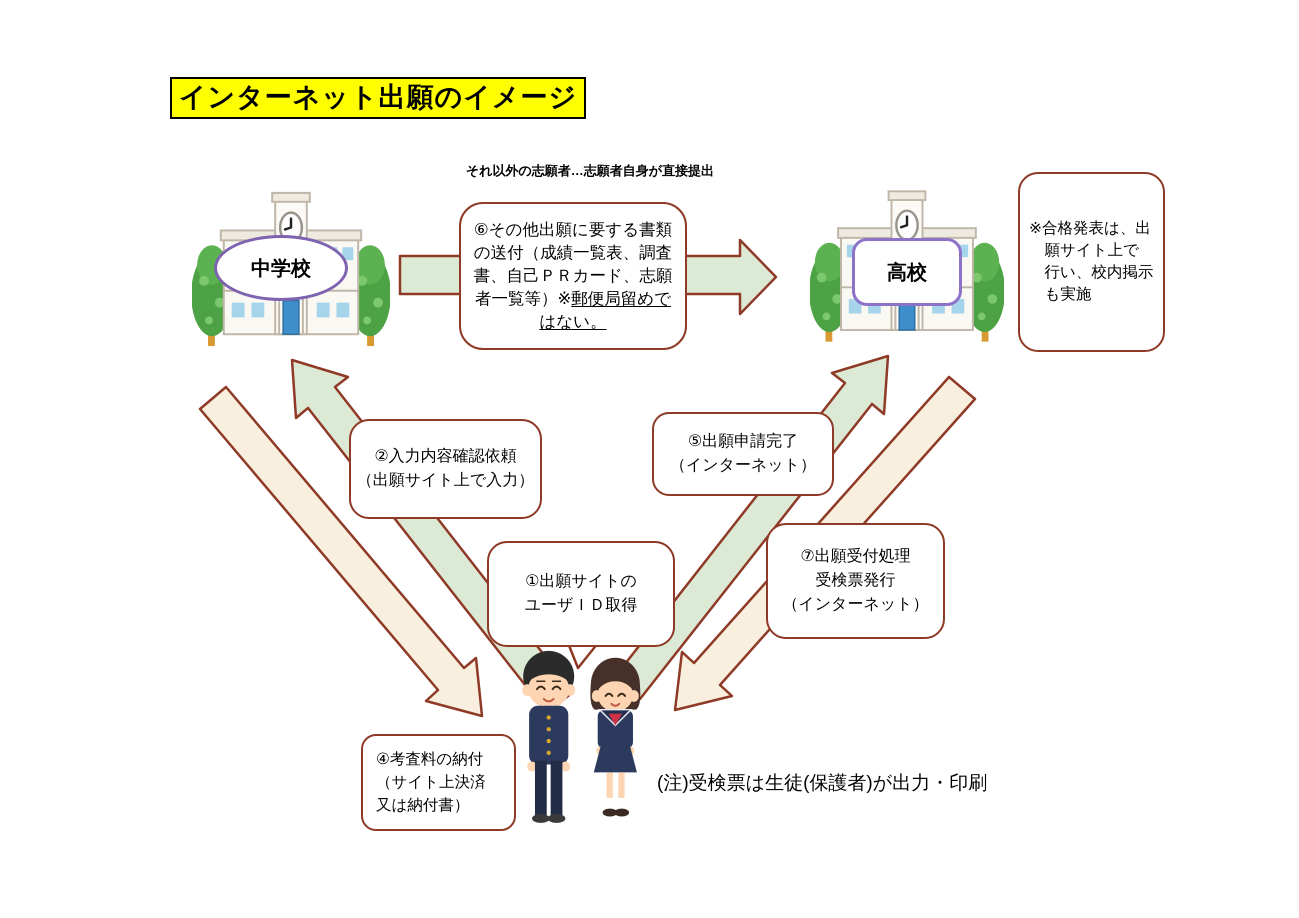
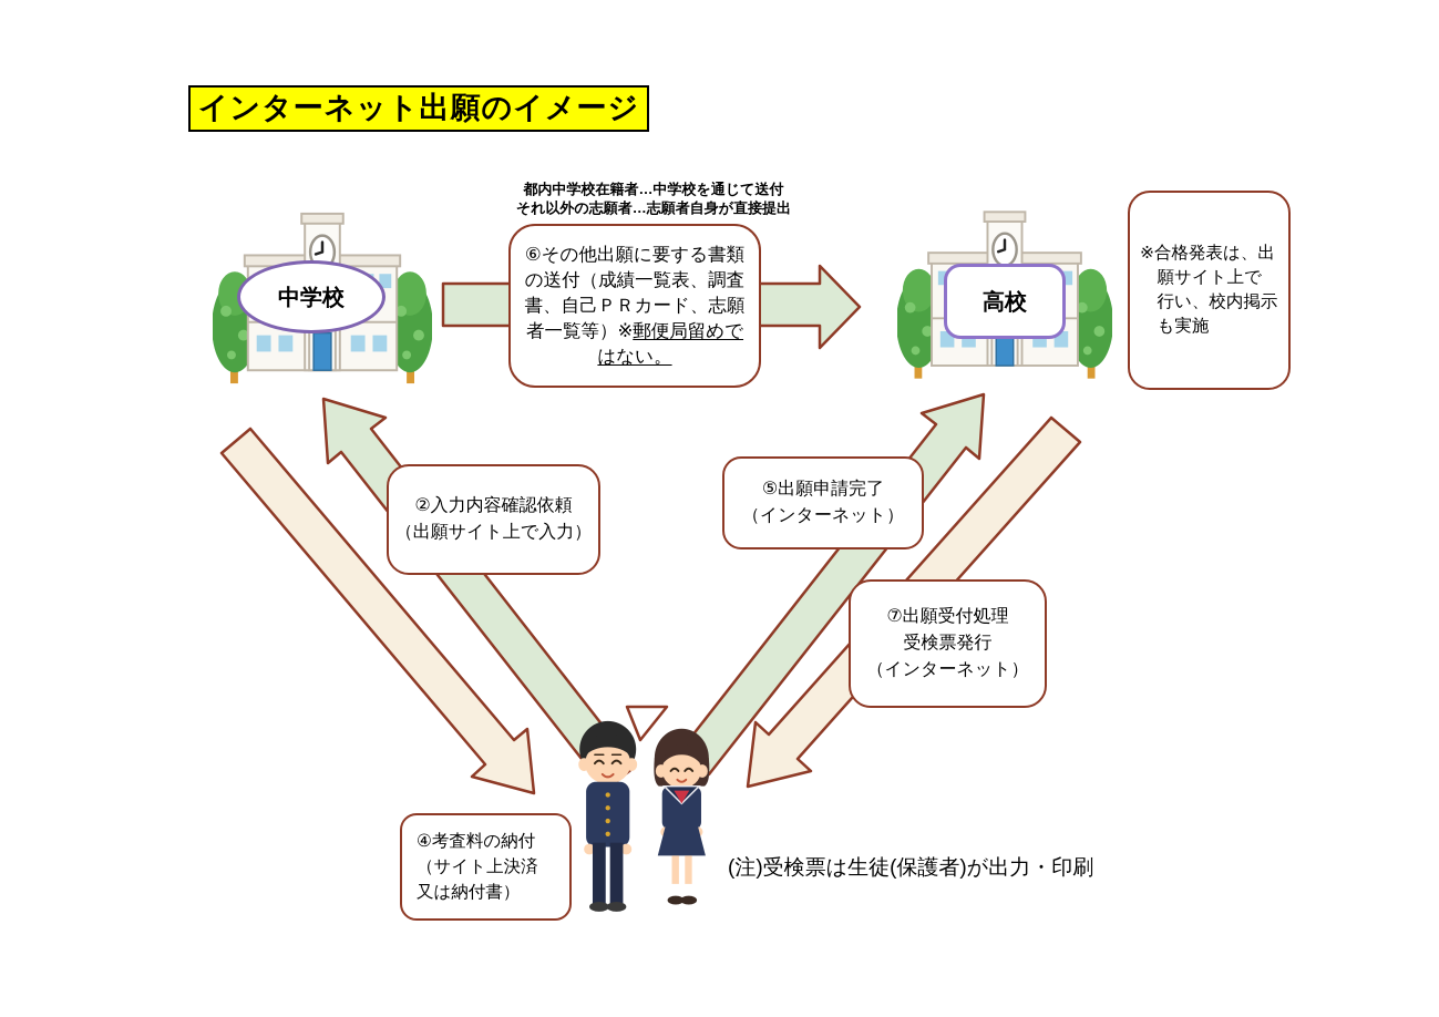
  インターネット出願のイメージ
+ 都内中学校在籍者…中学校を通じて送付
  それ以外の志願者…志願者自身が直接提出
  中学校
  高校
  ⑥その他出願に要する書類の送付（成績一覧表、調査書、自己ＰＲカード、志願者一覧等）※郵便局留めではない。
  ※合格発表は、出願サイト上で行い、校内掲示も実施
  ②入力内容確認依頼
  （出願サイト上で入力）
  ⑤出願申請完了
  （インターネット）
- ①出願サイトの
- ユーザＩＤ取得
  ⑦出願受付処理
  受検票発行
  （インターネット）
  ④考査料の納付
  （サイト上決済
  又は納付書）
  (注)受検票は生徒(保護者)が出力・印刷
